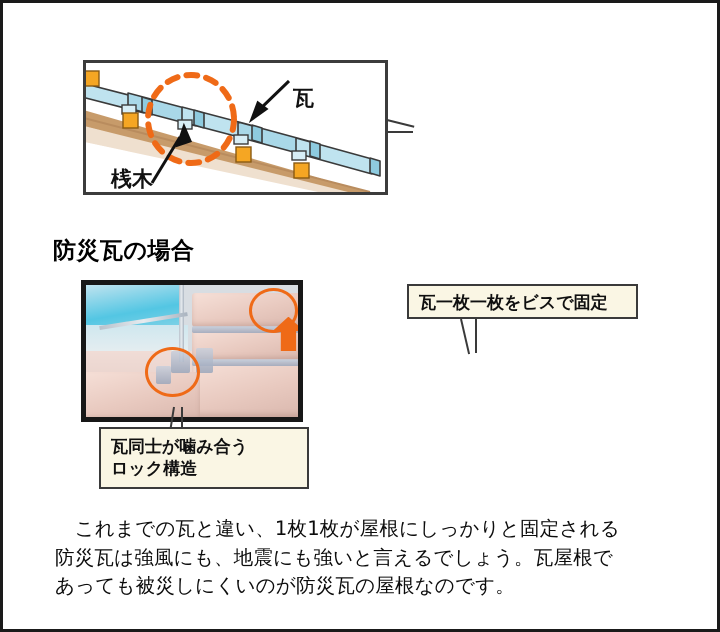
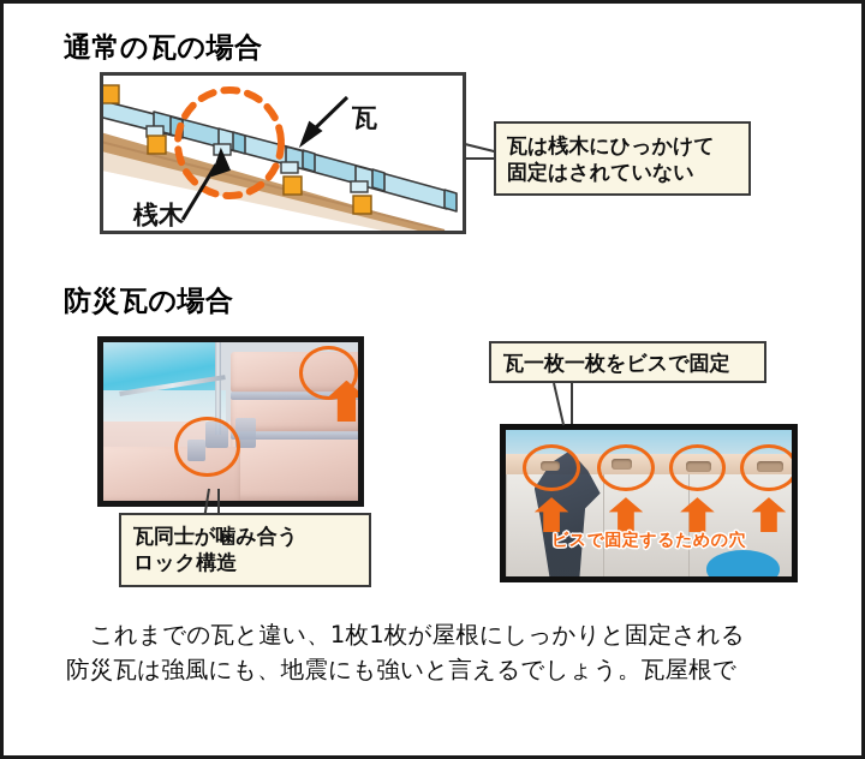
+ 通常の瓦の場合
  瓦
  桟木
+ 瓦は桟木にひっかけて
+ 固定はされていない
  防災瓦の場合
  瓦同士が噛み合う
  ロック構造
+ ビスで固定するための穴
  瓦一枚一枚をビスで固定
  これまでの瓦と違い、1枚1枚が屋根にしっかりと固定される
  防災瓦は強風にも、地震にも強いと言えるでしょう。瓦屋根で
- あっても被災しにくいのが防災瓦の屋根なのです。
